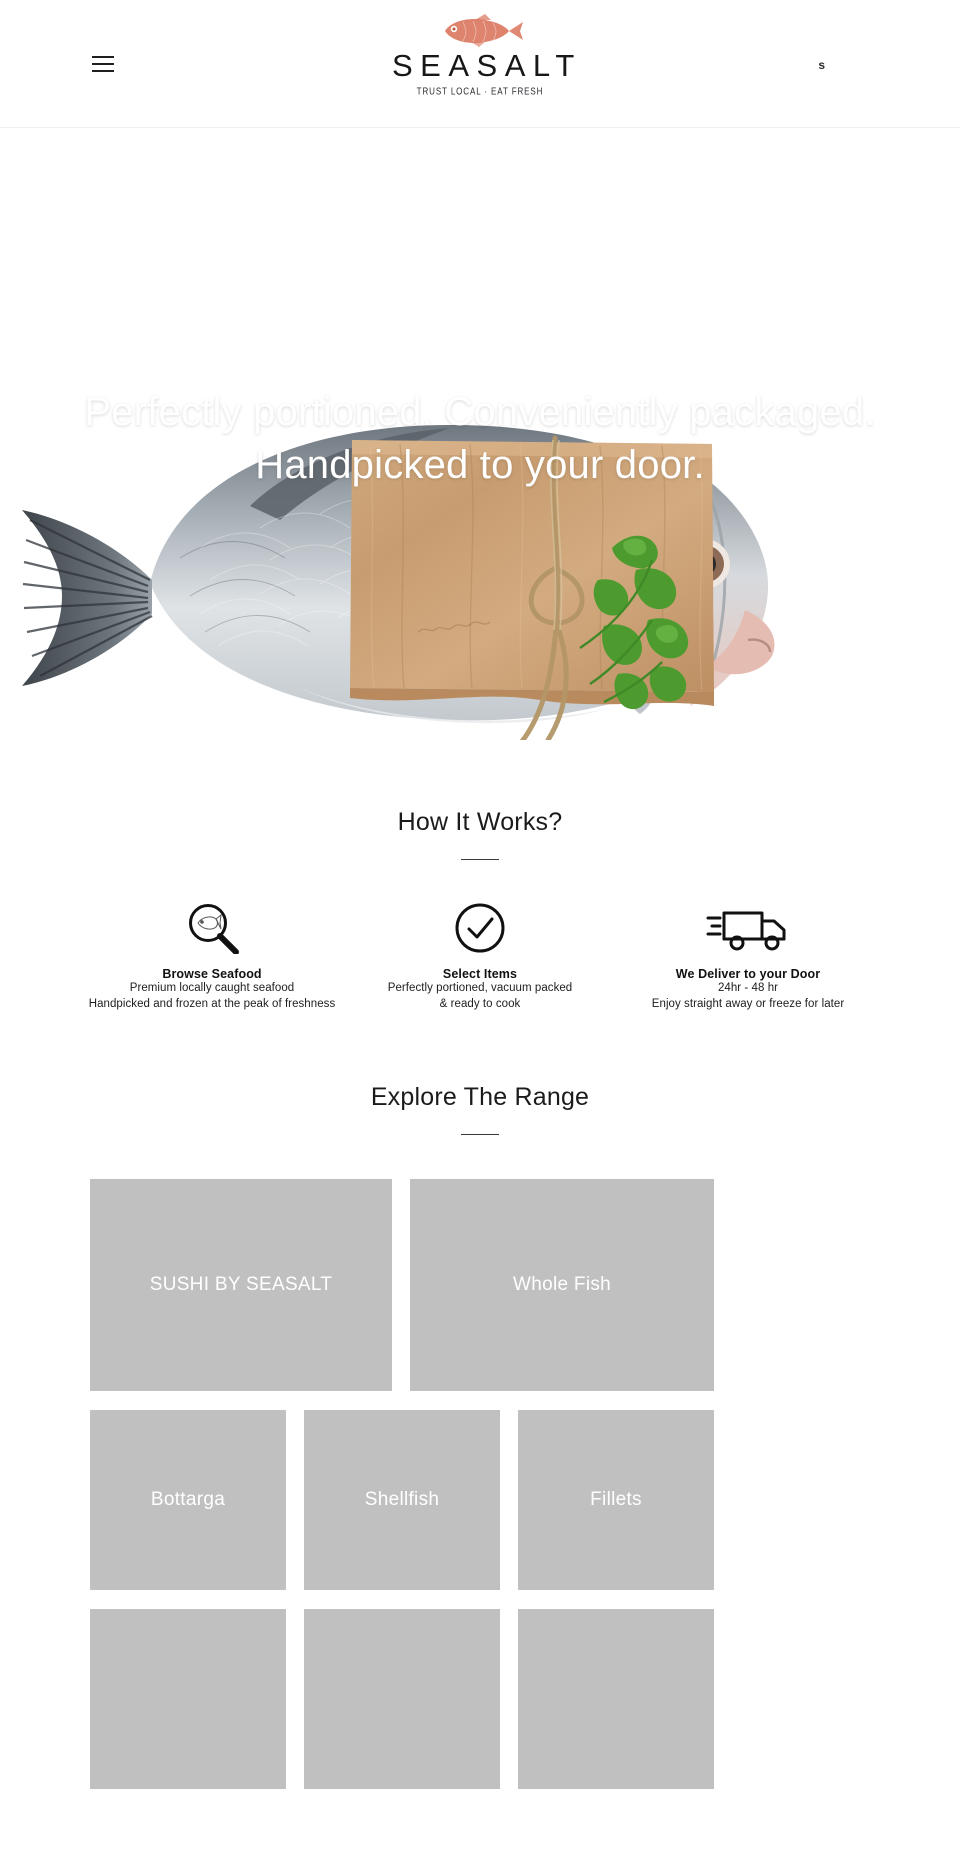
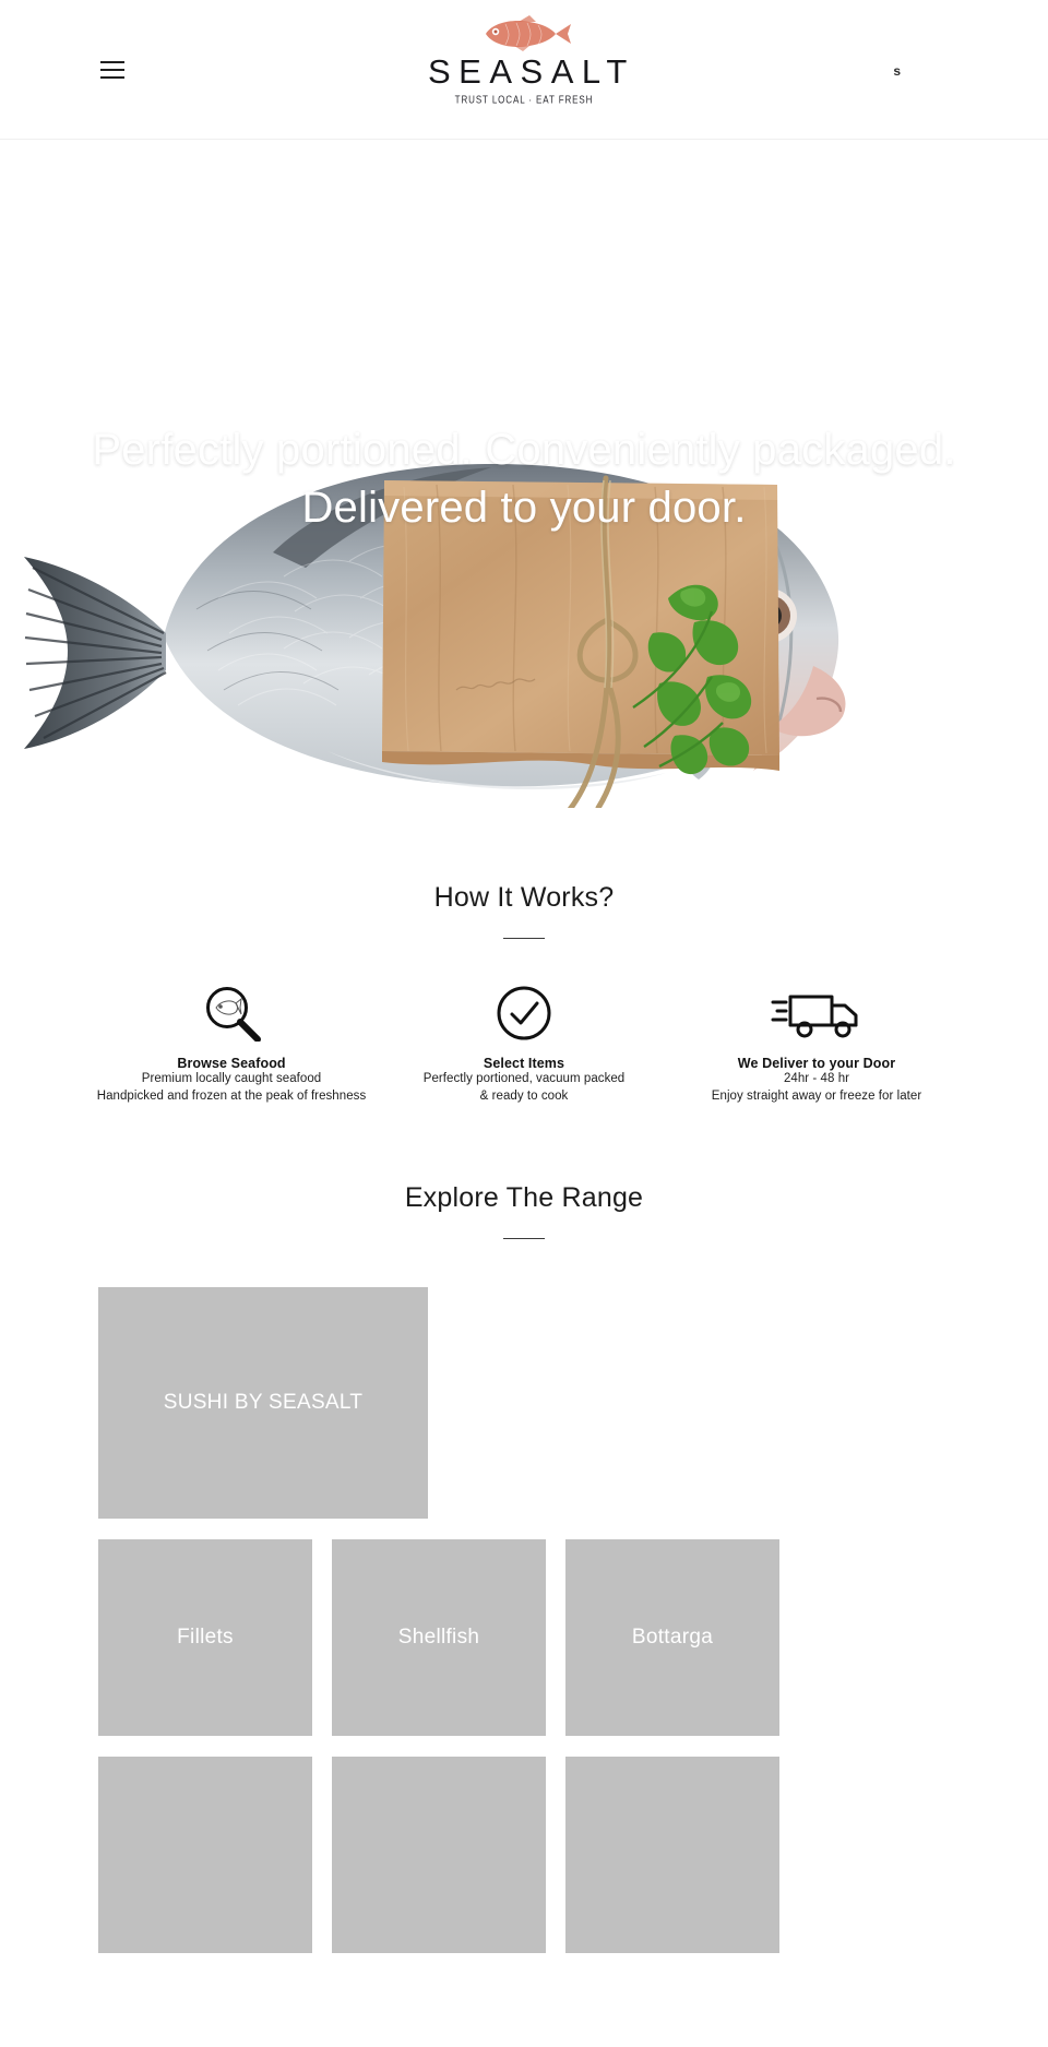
  SEASALT
  TRUST LOCAL · EAT FRESH
  s
- Perfectly portioned. Conveniently packaged. Handpicked to your door.
+ Perfectly portioned. Conveniently packaged. Delivered to your door.
  How It Works?
  Browse Seafood
  Premium locally caught seafood
  Handpicked and frozen at the peak of freshness
  Select Items
  Perfectly portioned, vacuum packed
  & ready to cook
  We Deliver to your Door
  24hr - 48 hr
  Enjoy straight away or freeze for later
  Explore The Range
  SUSHI BY SEASALT
- Whole Fish
- Bottarga
+ Fillets
  Shellfish
- Fillets
+ Bottarga
